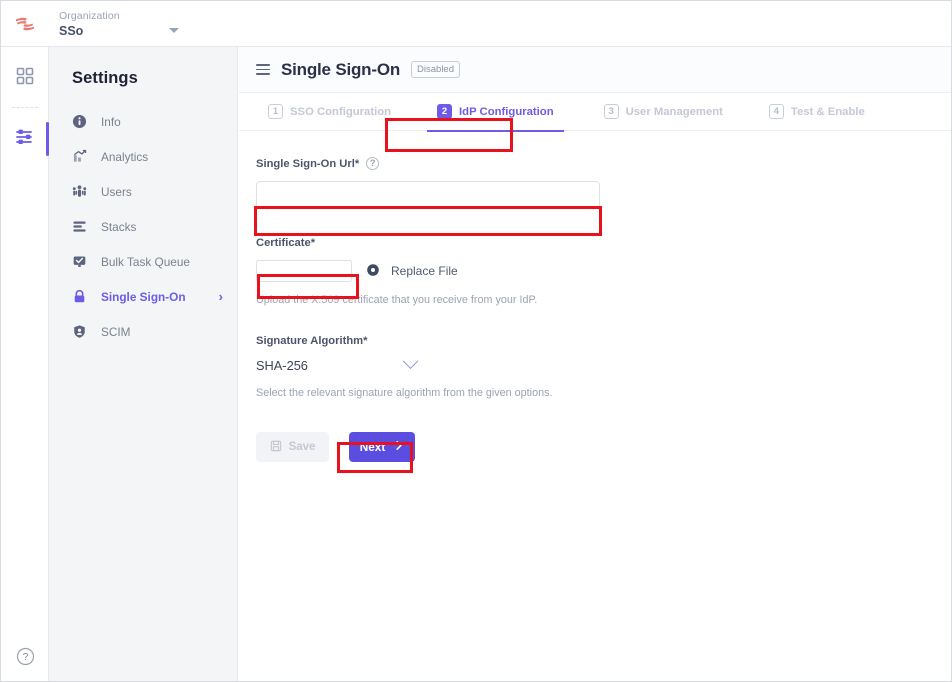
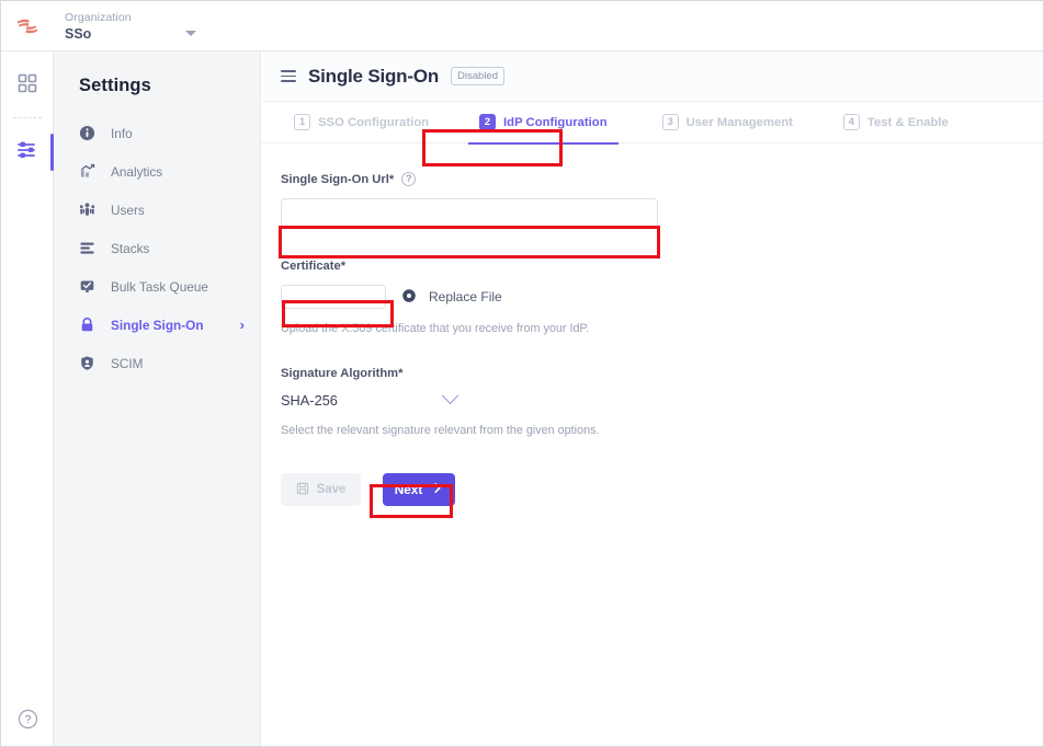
  Organization
  SSo
  ?
  Settings
  Info
  Analytics
  Users
  Stacks
  Bulk Task Queue
  Single Sign-On
  ›
  SCIM
  Single Sign-On
  Disabled
  1
  SSO Configuration
  2
  IdP Configuration
  3
  User Management
  4
  Test & Enable
  Single Sign-On Url*
  ?
  Certificate*
  Replace File
  Upload the X.509 certificate that you receive from your IdP.
  Signature Algorithm*
  SHA-256
- Select the relevant signature algorithm from the given options.
+ Select the relevant signature relevant from the given options.
  Save
  Next
